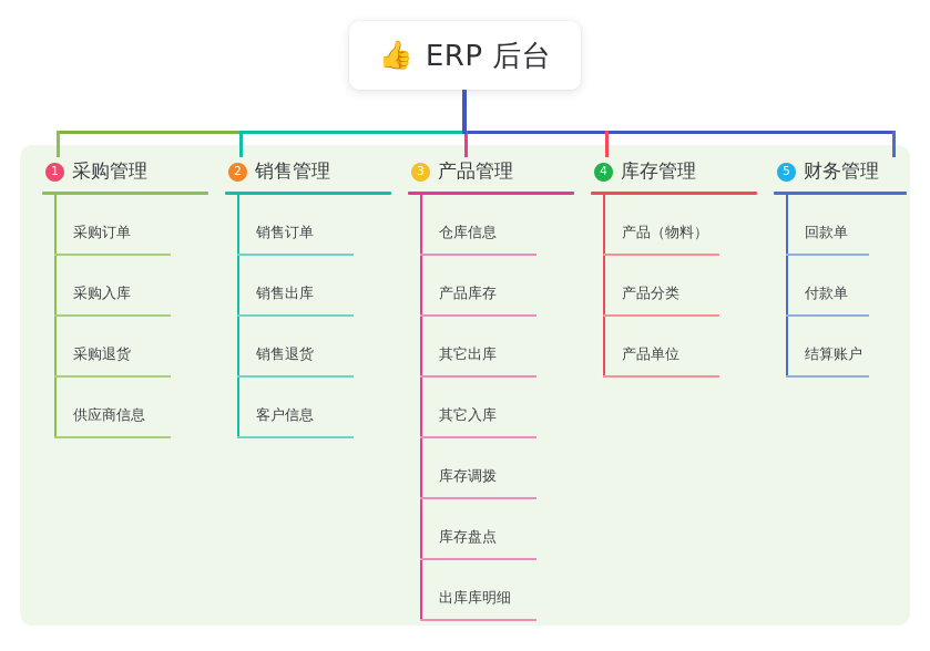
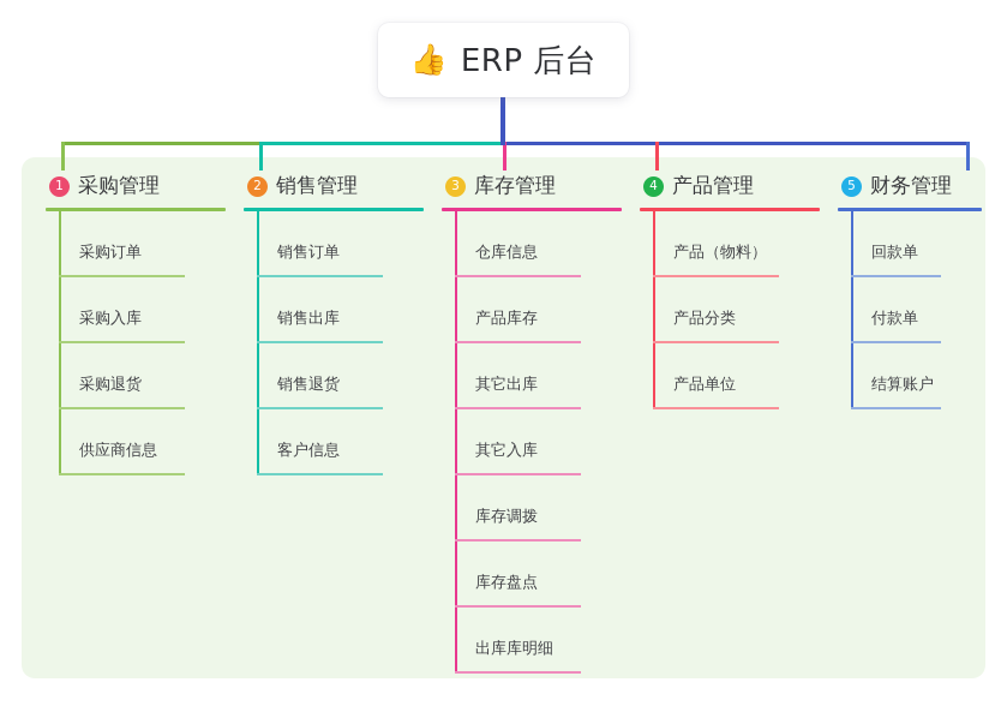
  👍
  ERP 后台
  1
  采购管理
  采购订单
  采购入库
  采购退货
  供应商信息
  2
  销售管理
  销售订单
  销售出库
  销售退货
  客户信息
  3
- 产品管理
+ 库存管理
  仓库信息
  产品库存
  其它出库
  其它入库
  库存调拨
  库存盘点
  出库库明细
  4
- 库存管理
+ 产品管理
  产品（物料）
  产品分类
  产品单位
  5
  财务管理
  回款单
  付款单
  结算账户
